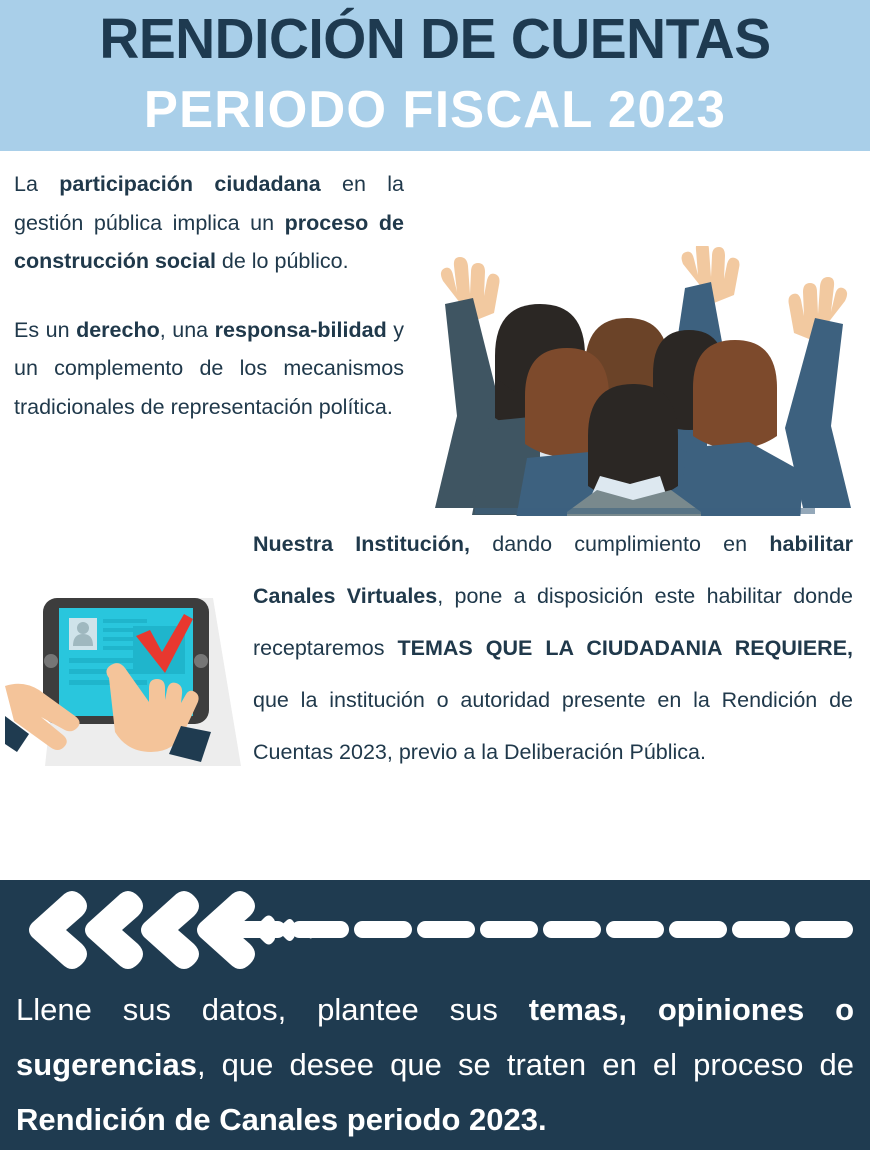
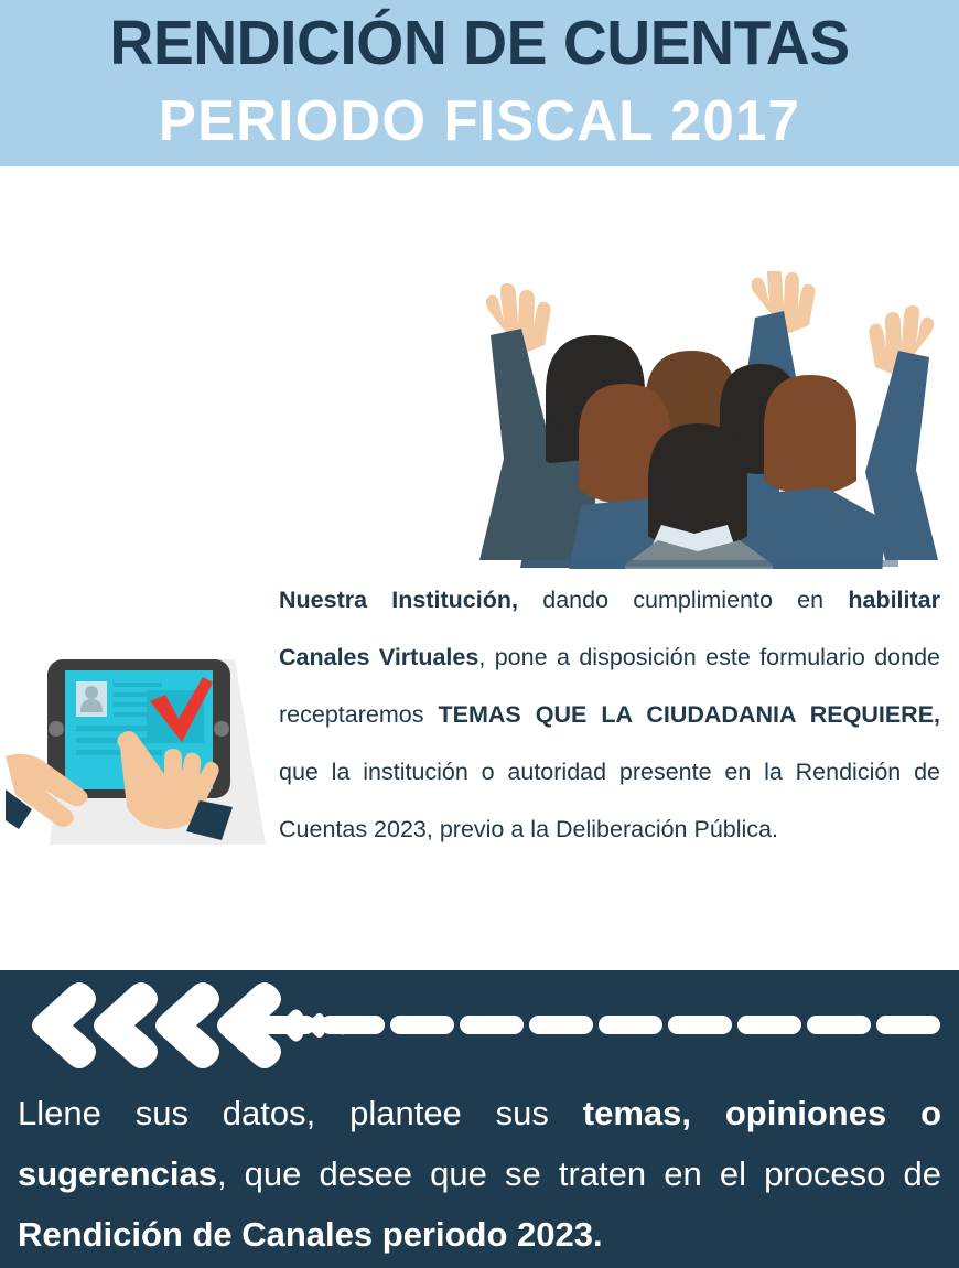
  RENDICIÓN DE CUENTAS
- PERIODO FISCAL 2023
+ PERIODO FISCAL 2017
- La participación ciudadana en la gestión pública implica un proceso de construcción social de lo público.
- Es un derecho, una responsa-bilidad y un complemento de los mecanismos tradicionales de representación política.
- Nuestra Institución, dando cumplimiento en habilitar Canales Virtuales, pone a disposición este habilitar donde receptaremos TEMAS QUE LA CIUDADANIA REQUIERE, que la institución o autoridad presente en la Rendición de Cuentas 2023, previo a la Deliberación Pública.
+ Nuestra Institución, dando cumplimiento en habilitar Canales Virtuales, pone a disposición este formulario donde receptaremos TEMAS QUE LA CIUDADANIA REQUIERE, que la institución o autoridad presente en la Rendición de Cuentas 2023, previo a la Deliberación Pública.
  Llene sus datos, plantee sus temas, opiniones o sugerencias, que desee que se traten en el proceso de Rendición de Canales periodo 2023.
